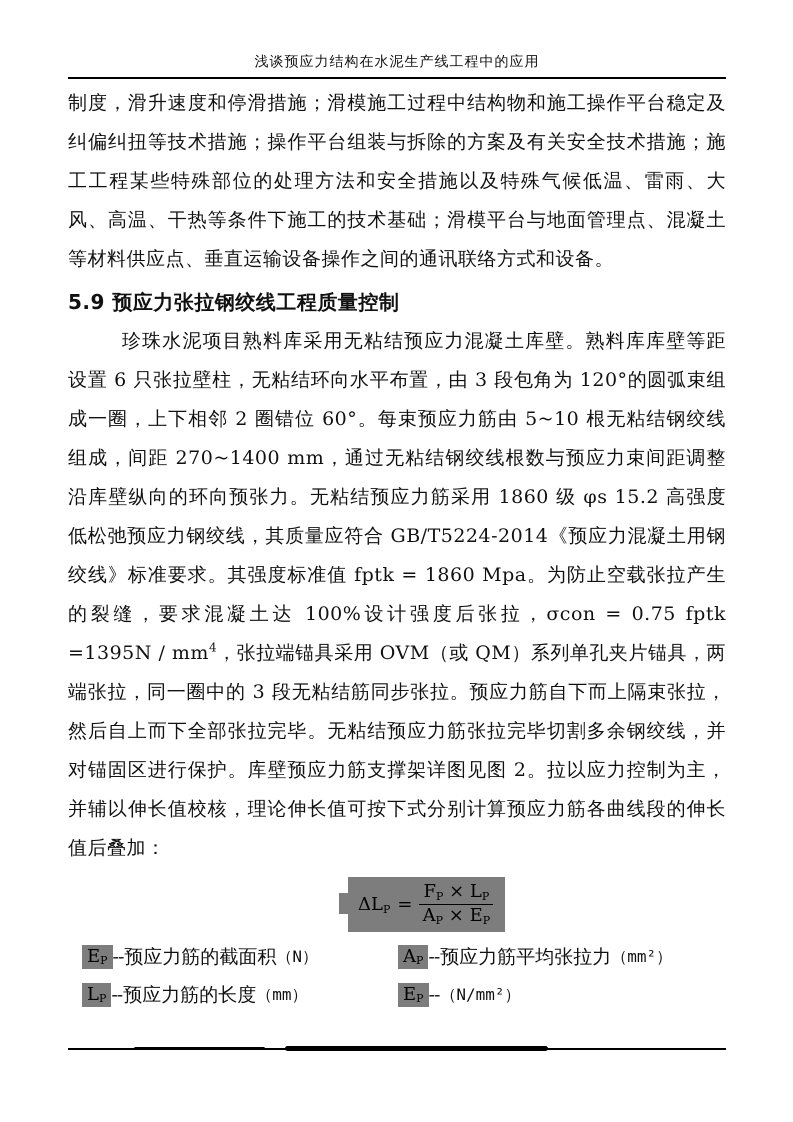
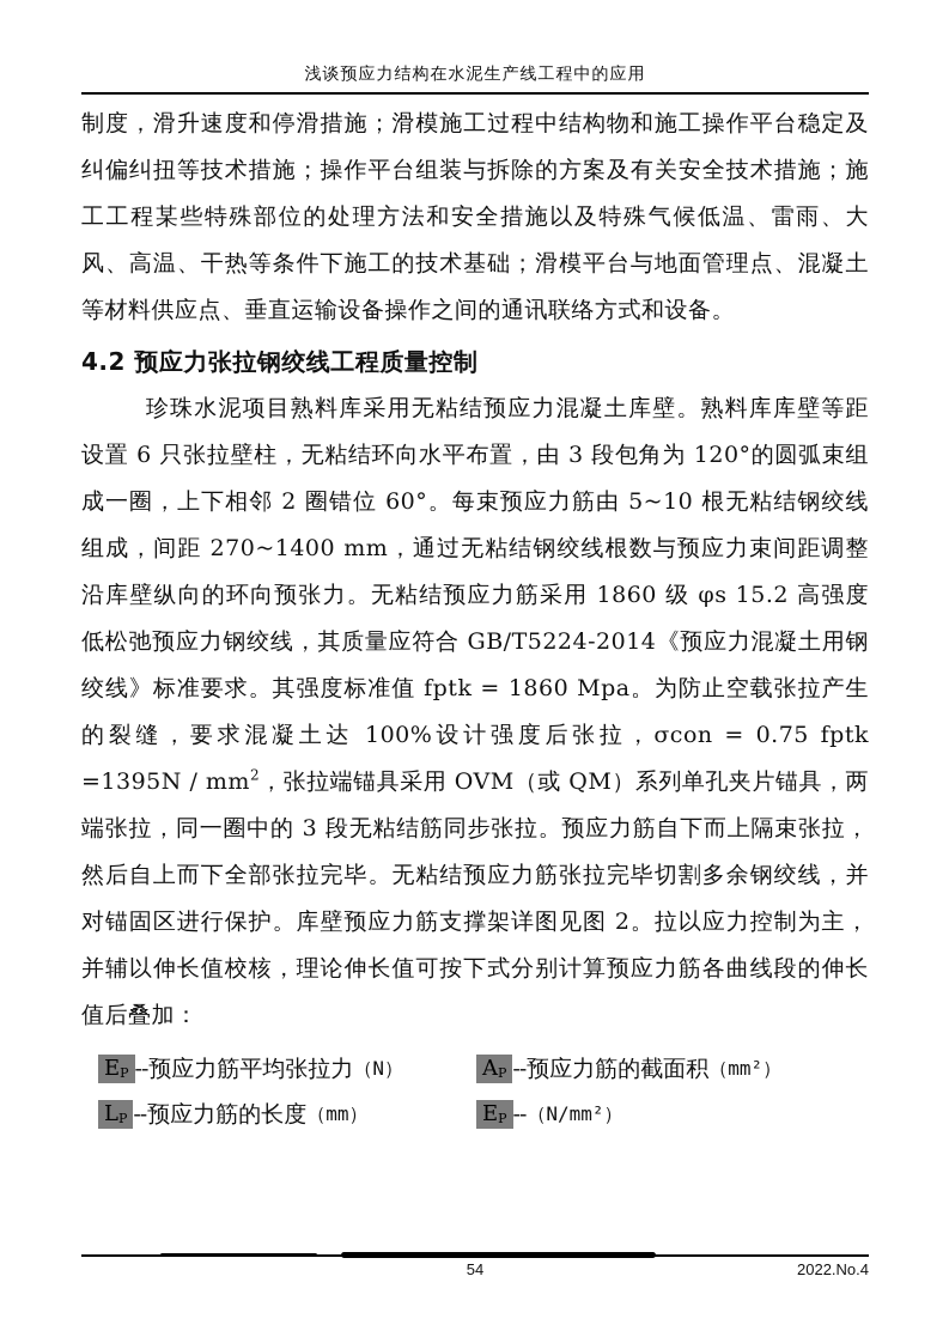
  浅谈预应力结构在水泥生产线工程中的应用
  制度，滑升速度和停滑措施；滑模施工过程中结构物和施工操作平台稳定及纠偏纠扭等技术措施；操作平台组装与拆除的方案及有关安全技术措施；施工工程某些特殊部位的处理方法和安全措施以及特殊气候低温、雷雨、大风、高温、干热等条件下施工的技术基础；滑模平台与地面管理点、混凝土等材料供应点、垂直运输设备操作之间的通讯联络方式和设备。
- 5.9 预应力张拉钢绞线工程质量控制
+ 4.2 预应力张拉钢绞线工程质量控制
- 珍珠水泥项目熟料库采用无粘结预应力混凝土库壁。熟料库库壁等距设置 6 只张拉壁柱，无粘结环向水平布置，由 3 段包角为 120°的圆弧束组成一圈，上下相邻 2 圈错位 60°。每束预应力筋由 5~10 根无粘结钢绞线组成，间距 270~1400 mm，通过无粘结钢绞线根数与预应力束间距调整沿库壁纵向的环向预张力。无粘结预应力筋采用 1860 级 φs 15.2 高强度低松弛预应力钢绞线，其质量应符合 GB/T5224-2014《预应力混凝土用钢绞线》标准要求。其强度标准值 fptk = 1860 Mpa。为防止空载张拉产生的裂缝，要求混凝土达 100%设计强度后张拉，σcon = 0.75 fptk =1395N / mm4，张拉端锚具采用 OVM（或 QM）系列单孔夹片锚具，两端张拉，同一圈中的 3 段无粘结筋同步张拉。预应力筋自下而上隔束张拉，然后自上而下全部张拉完毕。无粘结预应力筋张拉完毕切割多余钢绞线，并对锚固区进行保护。库壁预应力筋支撑架详图见图 2。拉以应力控制为主，并辅以伸长值校核，理论伸长值可按下式分别计算预应力筋各曲线段的伸长值后叠加：
+ 珍珠水泥项目熟料库采用无粘结预应力混凝土库壁。熟料库库壁等距设置 6 只张拉壁柱，无粘结环向水平布置，由 3 段包角为 120°的圆弧束组成一圈，上下相邻 2 圈错位 60°。每束预应力筋由 5~10 根无粘结钢绞线组成，间距 270~1400 mm，通过无粘结钢绞线根数与预应力束间距调整沿库壁纵向的环向预张力。无粘结预应力筋采用 1860 级 φs 15.2 高强度低松弛预应力钢绞线，其质量应符合 GB/T5224-2014《预应力混凝土用钢绞线》标准要求。其强度标准值 fptk = 1860 Mpa。为防止空载张拉产生的裂缝，要求混凝土达 100%设计强度后张拉，σcon = 0.75 fptk =1395N / mm2，张拉端锚具采用 OVM（或 QM）系列单孔夹片锚具，两端张拉，同一圈中的 3 段无粘结筋同步张拉。预应力筋自下而上隔束张拉，然后自上而下全部张拉完毕。无粘结预应力筋张拉完毕切割多余钢绞线，并对锚固区进行保护。库壁预应力筋支撑架详图见图 2。拉以应力控制为主，并辅以伸长值校核，理论伸长值可按下式分别计算预应力筋各曲线段的伸长值后叠加：
- ΔLP
- =
- FP × LP
- AP × EP
  EP
  --
- 预应力筋的截面积
+ 预应力筋平均张拉力
  （N）
  AP
  --
- 预应力筋平均张拉力
+ 预应力筋的截面积
  （mm²）
  LP
  --
  预应力筋的长度
  （mm）
  EP
  --
  （N/mm²）
+ 54
+ 2022.No.4
